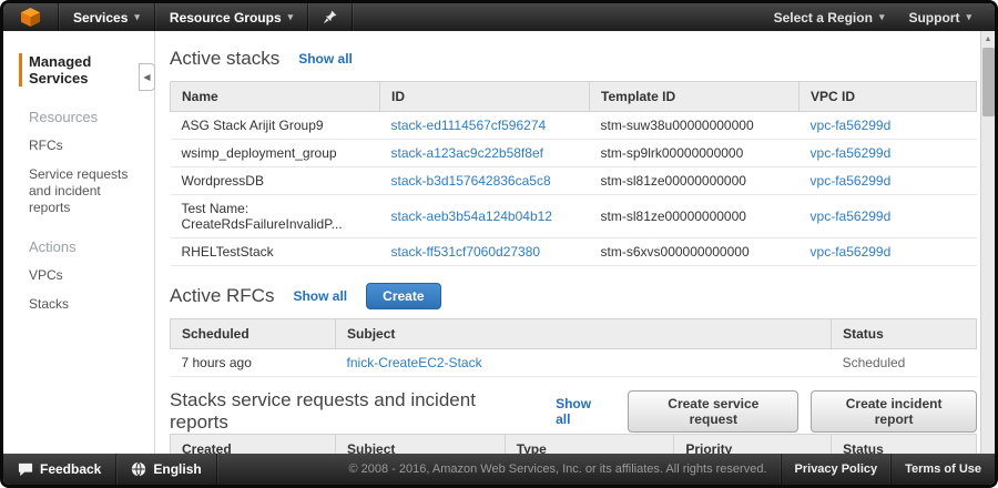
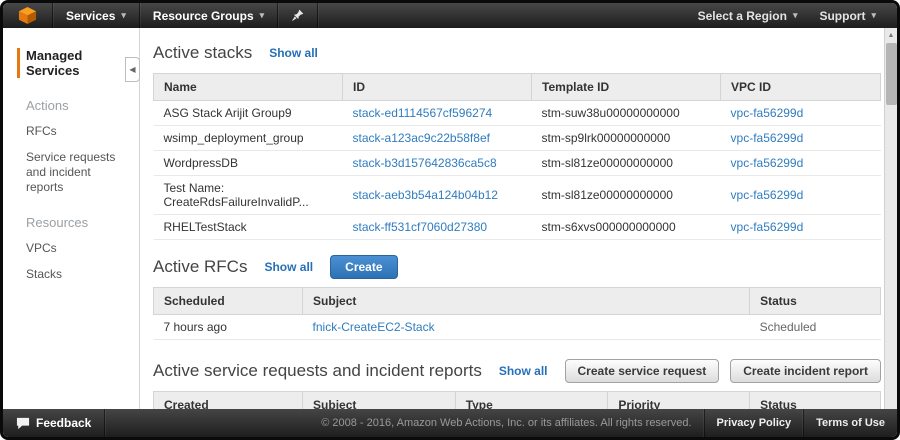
  Services
  ▾
  Resource Groups
  ▾
  Select a Region
  ▾
  Support
  ▾
  Managed Services
- Resources
+ Actions
  RFCs
  Service requests and incident reports
- Actions
+ Resources
  VPCs
  Stacks
  ◀
  Active stacks
  Show all
  Name	ID	Template ID	VPC ID
  ASG Stack Arijit Group9	stack-ed1114567cf596274	stm-suw38u00000000000	vpc-fa56299d
  wsimp_deployment_group	stack-a123ac9c22b58f8ef	stm-sp9lrk00000000000	vpc-fa56299d
  WordpressDB	stack-b3d157642836ca5c8	stm-sl81ze00000000000	vpc-fa56299d
  Test Name: CreateRdsFailureInvalidP...	stack-aeb3b54a124b04b12	stm-sl81ze00000000000	vpc-fa56299d
  RHELTestStack	stack-ff531cf7060d27380	stm-s6xvs000000000000	vpc-fa56299d
  Active RFCs
  Show all
  Create
  Scheduled	Subject	Status
  7 hours ago	fnick-CreateEC2-Stack	Scheduled
- Stacks service requests and incident reports
+ Active service requests and incident reports
  Show all
  Create service request
  Create incident report
  Created	Subject	Type	Priority	Status
  Feedback
- English
- © 2008 - 2016, Amazon Web Services, Inc. or its affiliates. All rights reserved.
+ © 2008 - 2016, Amazon Web Actions, Inc. or its affiliates. All rights reserved.
  Privacy Policy
  Terms of Use
